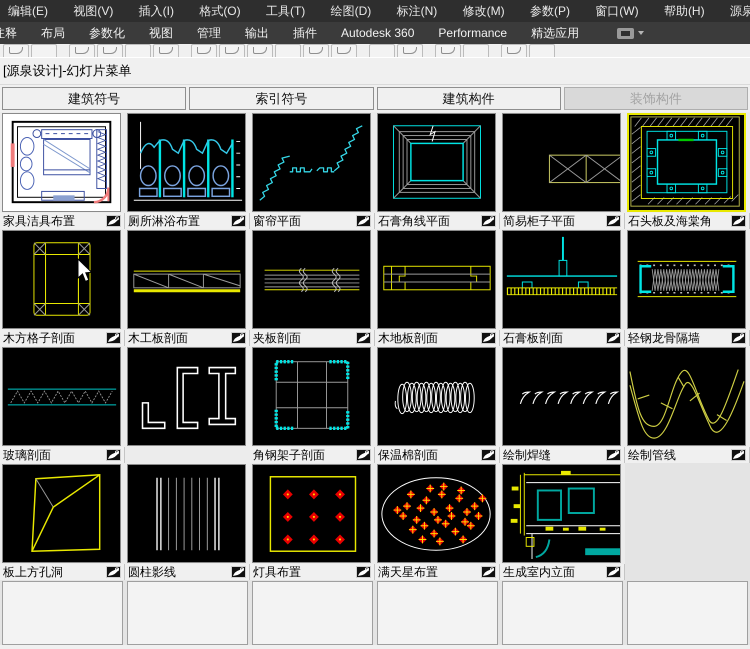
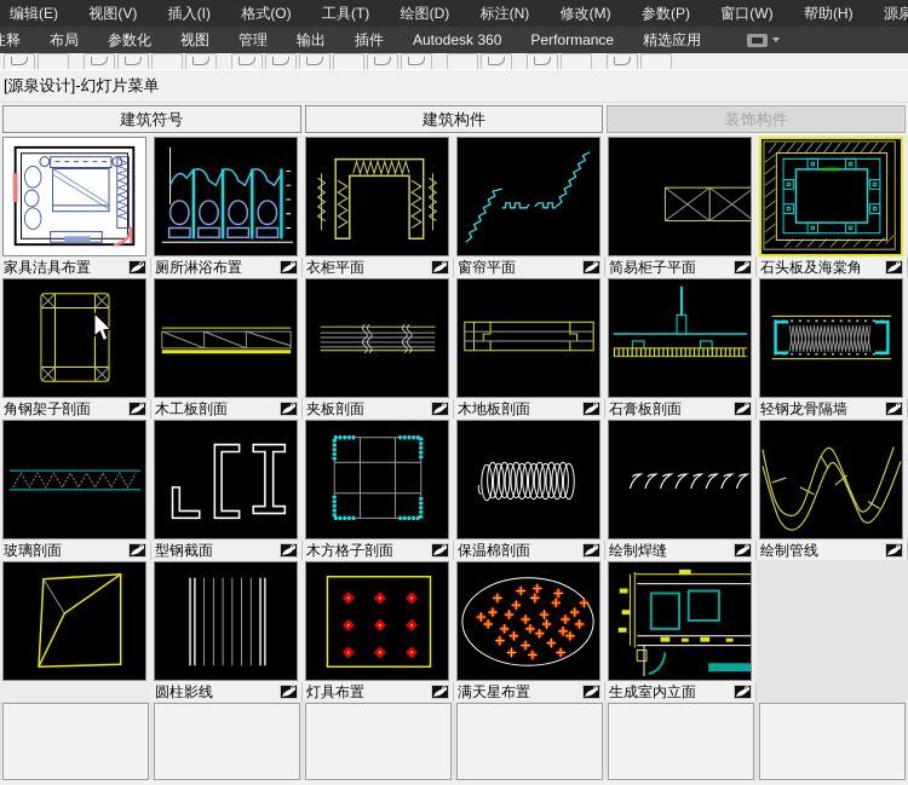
  编辑(E)
  视图(V)
  插入(I)
  格式(O)
  工具(T)
  绘图(D)
  标注(N)
  修改(M)
  参数(P)
  窗口(W)
  帮助(H)
  布局
  参数化
  视图
  管理
  输出
  插件
  Autodesk 360
  Performance
  精选应用
  [源泉设计]-幻灯片菜单
  建筑符号
- 索引符号
  建筑构件
  装饰构件
  家具洁具布置
  厕所淋浴布置
+ 衣柜平面
  窗帘平面
- 石膏角线平面
  简易柜子平面
  石头板及海棠角
- 木方格子剖面
+ 角钢架子剖面
  木工板剖面
  夹板剖面
  木地板剖面
  石膏板剖面
  轻钢龙骨隔墙
  玻璃剖面
+ 型钢截面
- 角钢架子剖面
+ 木方格子剖面
  保温棉剖面
  绘制焊缝
  绘制管线
- 板上方孔洞
  圆柱影线
  灯具布置
  满天星布置
  生成室内立面
